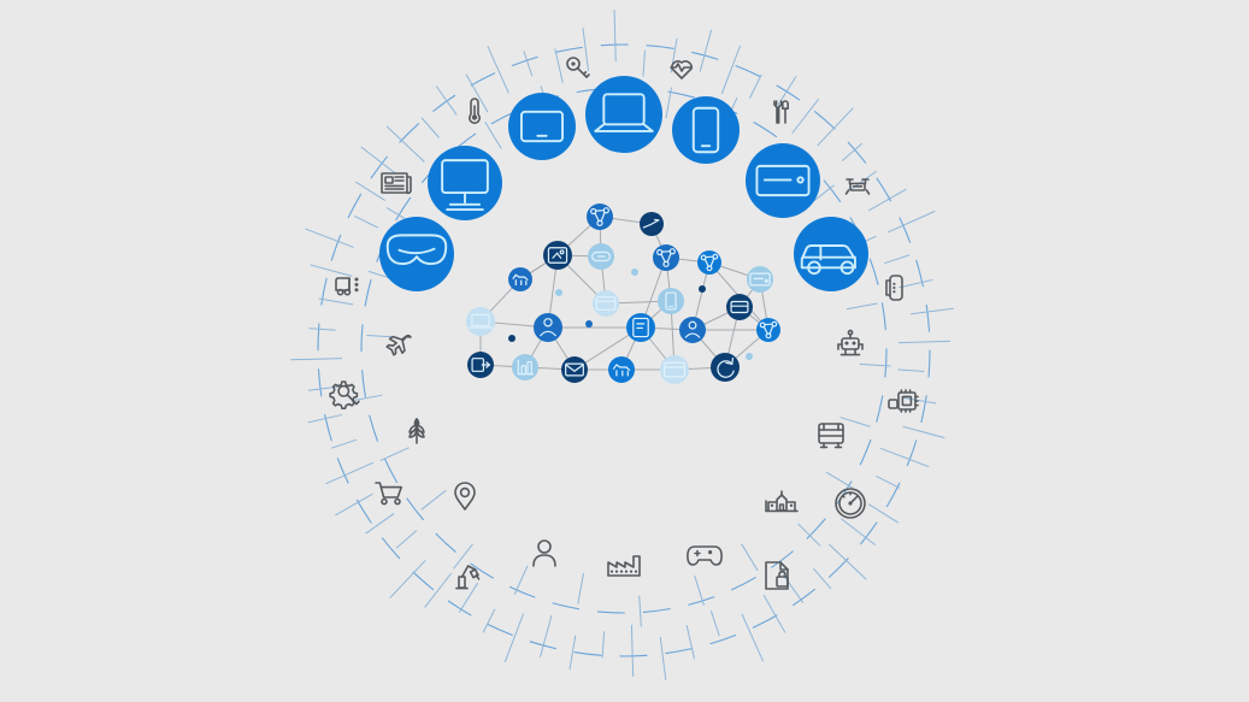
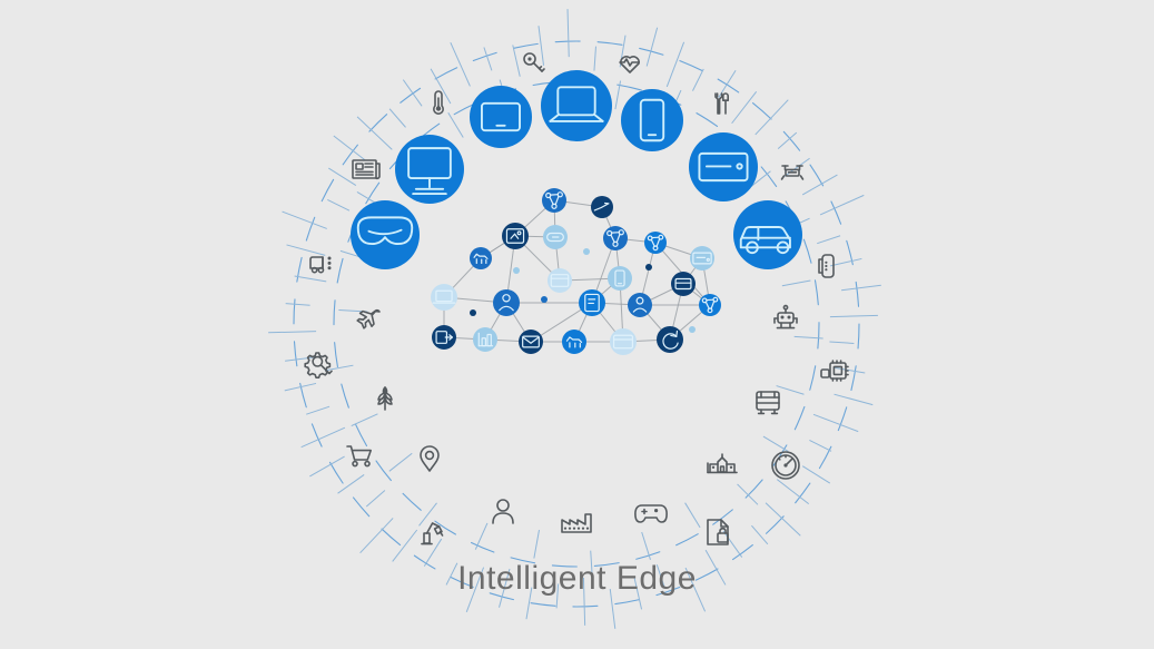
+ Intelligent Edge
